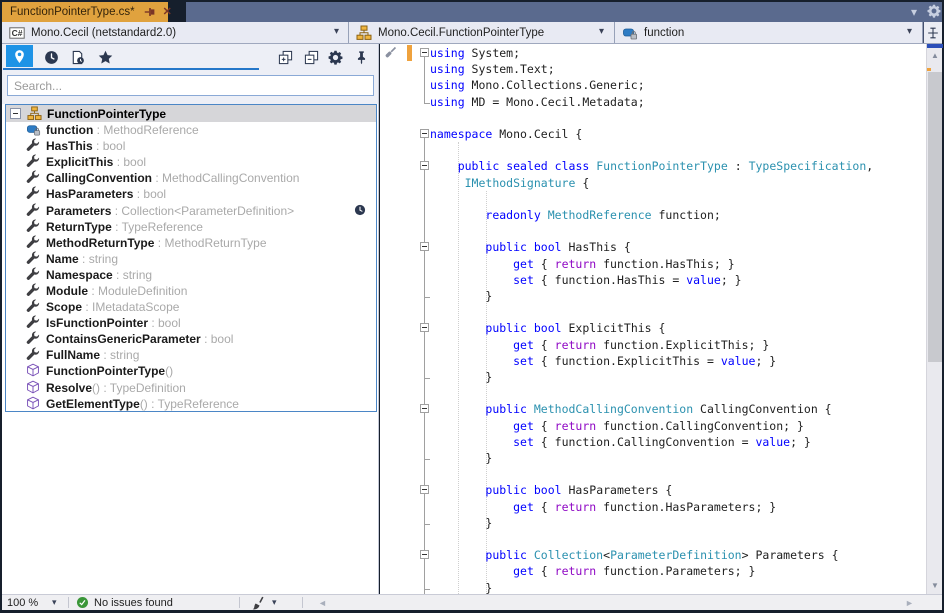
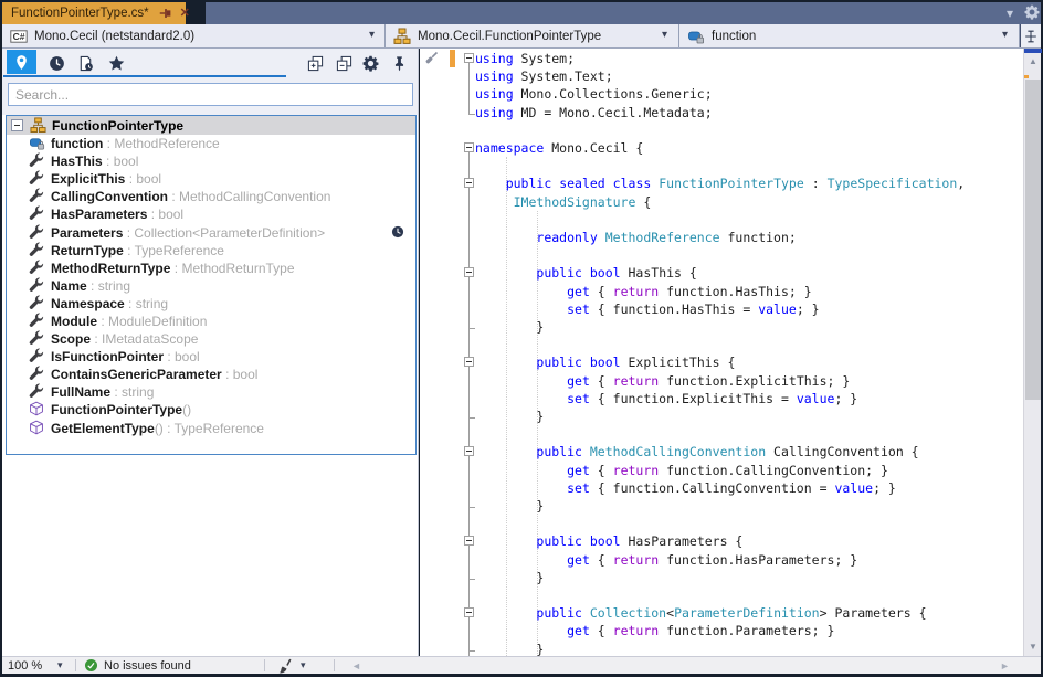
  FunctionPointerType.cs*
  ✕
  ▾
  C#
  Mono.Cecil (netstandard2.0)
  ▾
  Mono.Cecil.FunctionPointerType
  ▾
  function
  ▾
  Search...
  FunctionPointerType
  function
  : MethodReference
  HasThis
  : bool
  ExplicitThis
  : bool
  CallingConvention
  : MethodCallingConvention
  HasParameters
  : bool
  Parameters
  : Collection<ParameterDefinition>
  ReturnType
  : TypeReference
  MethodReturnType
  : MethodReturnType
  Name
  : string
  Namespace
  : string
  Module
  : ModuleDefinition
  Scope
  : IMetadataScope
  IsFunctionPointer
  : bool
  ContainsGenericParameter
  : bool
  FullName
  : string
  FunctionPointerType
  ()
- Resolve
- () : TypeDefinition
  GetElementType
  () : TypeReference
  using System;
  using System.Text;
  using Mono.Collections.Generic;
  using MD = Mono.Cecil.Metadata;
  namespace Mono.Cecil {
  public sealed class FunctionPointerType : TypeSpecification,
  IMethodSignature {
  readonly MethodReference function;
  public bool HasThis {
  get { return function.HasThis; }
  set { function.HasThis = value; }
  }
  public bool ExplicitThis {
  get { return function.ExplicitThis; }
  set { function.ExplicitThis = value; }
  }
  public MethodCallingConvention CallingConvention {
  get { return function.CallingConvention; }
  set { function.CallingConvention = value; }
  }
  public bool HasParameters {
  get { return function.HasParameters; }
  }
  public Collection<ParameterDefinition> Parameters {
  get { return function.Parameters; }
  }
  ▲
  ▼
  100 %
  ▾
  No issues found
  ▾
  ◄
  ►
